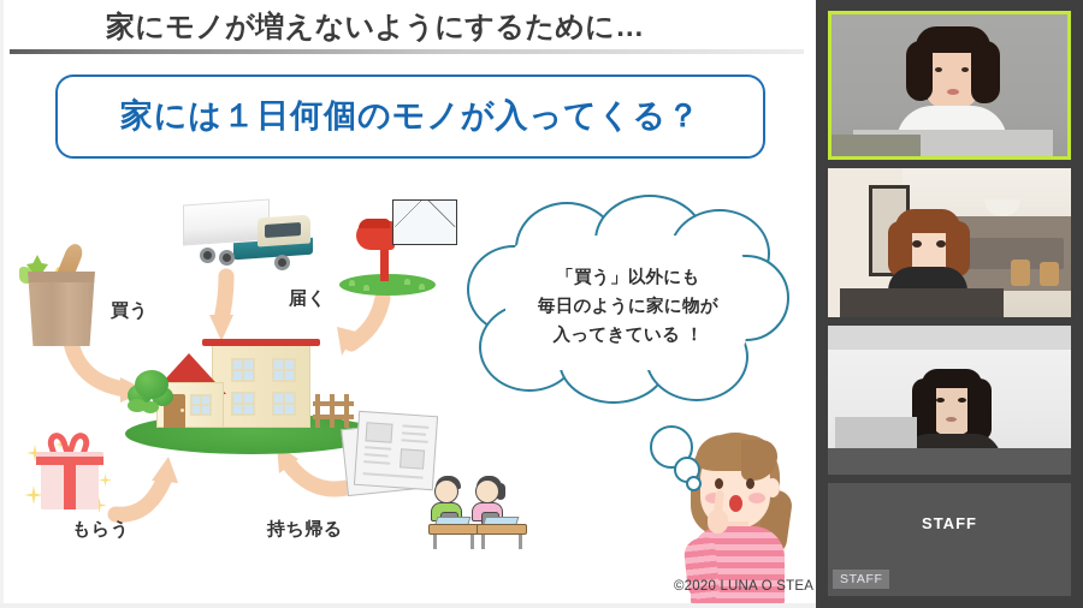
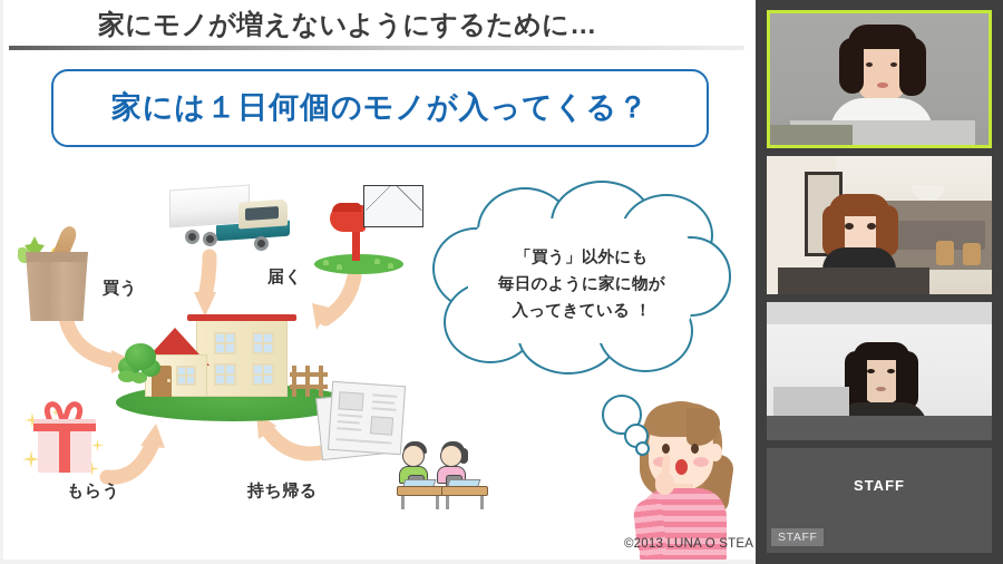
  家にモノが増えないようにするために…
  家には１日何個のモノが入ってくる？
  買う
  届く
  もらう
  持ち帰る
  「買う」以外にも
  毎日のように家に物が
  入ってきている ！
- ©2020 LUNA O STEA
+ ©2013 LUNA O STEA
  STAFF
  STAFF
